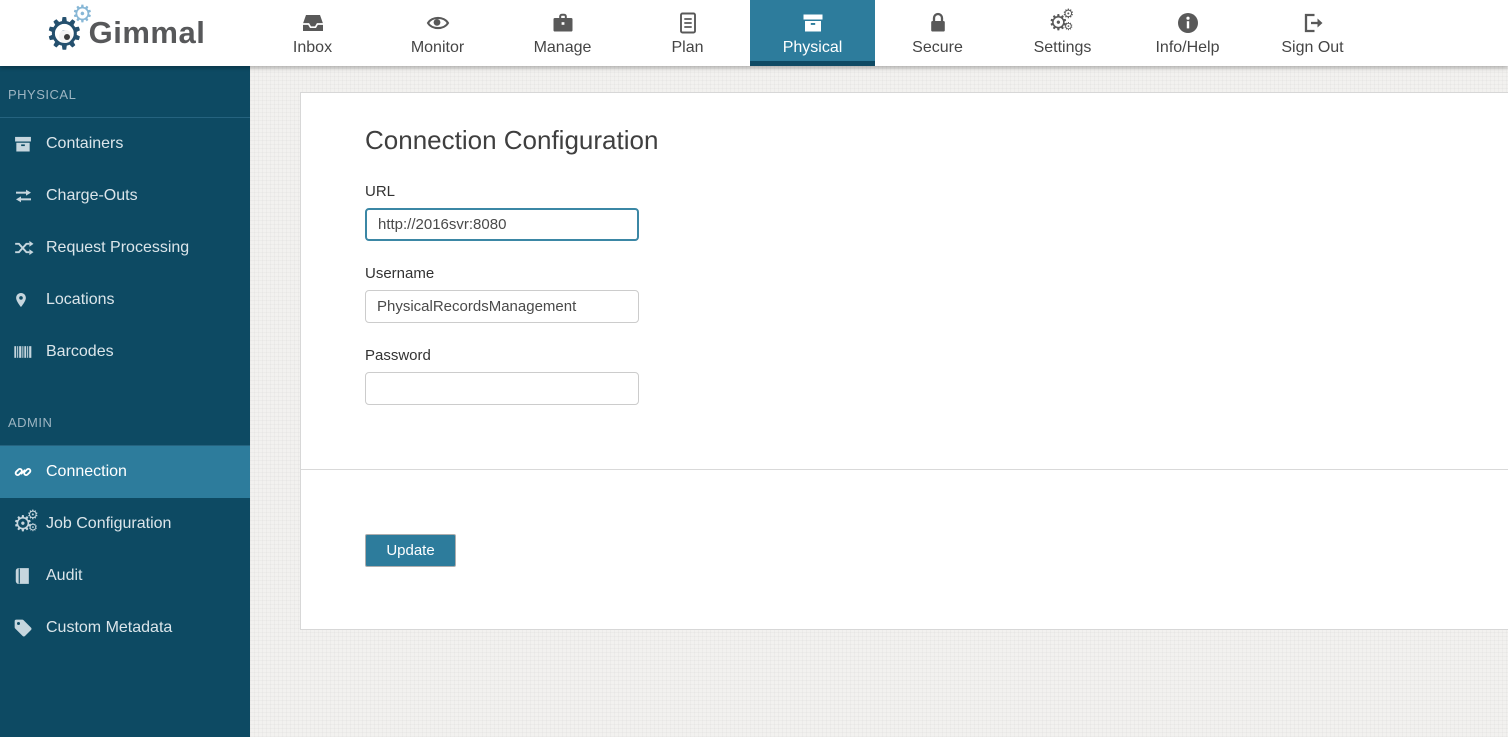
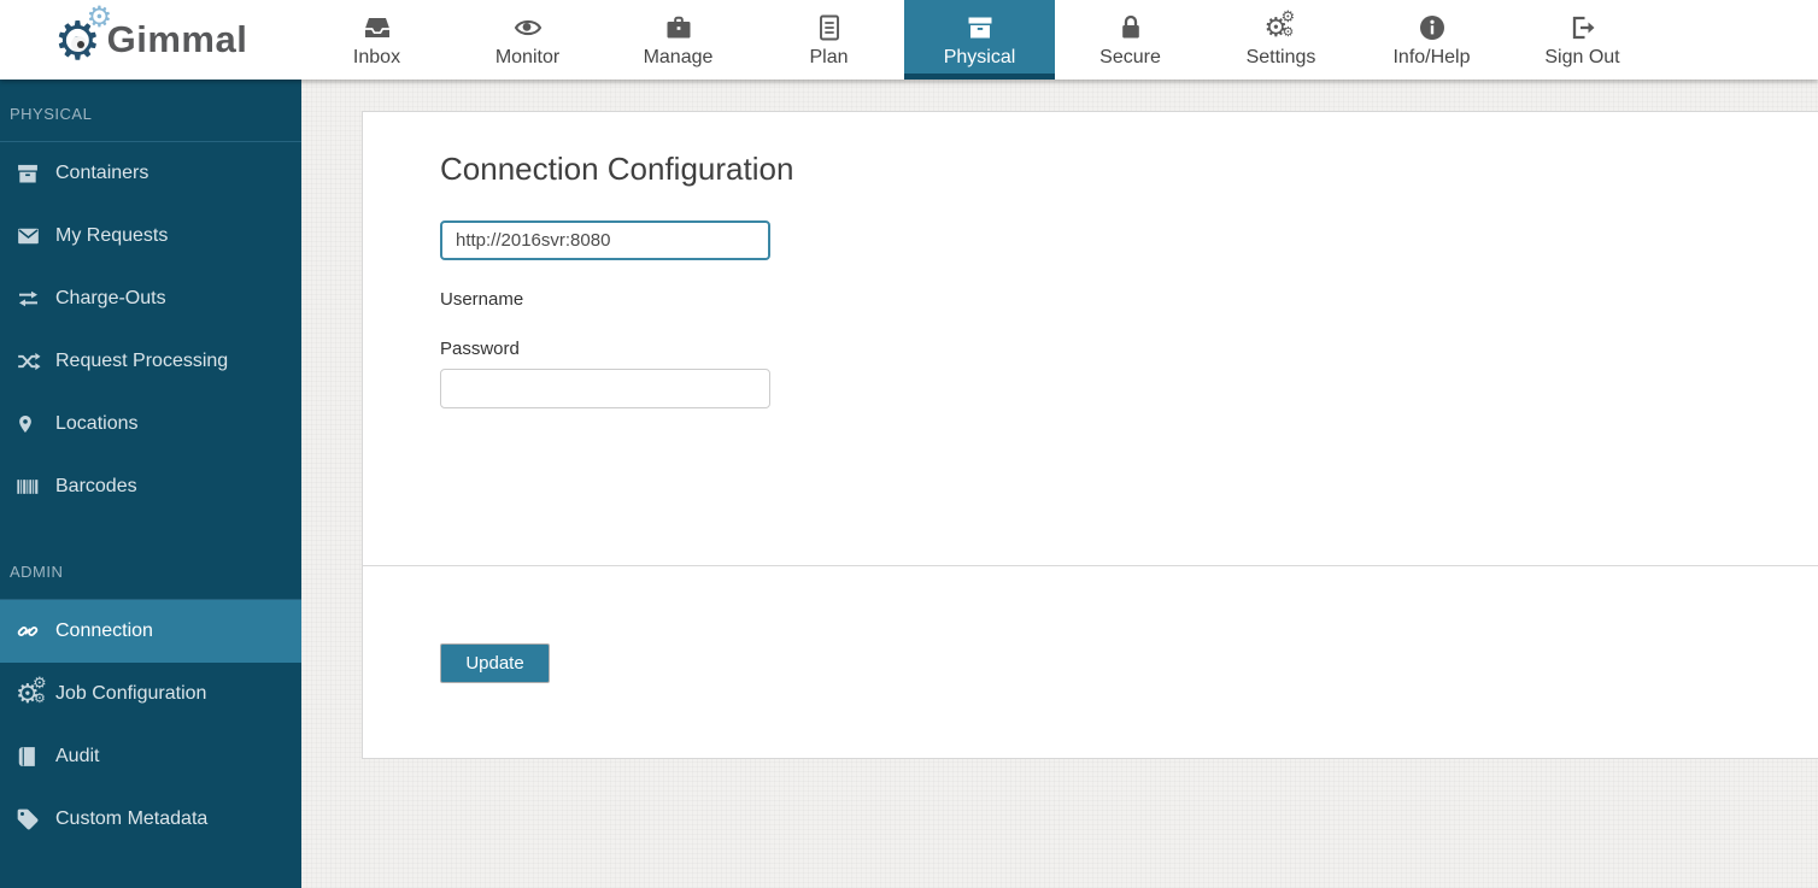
  ⚙
  Gimmal
  Inbox
  Monitor
  Manage
  Plan
  Physical
  Secure
  ⚙
  ⚙
  ⚙
  Settings
  Info/Help
  Sign Out
  PHYSICAL
  Containers
+ My Requests
  Charge-Outs
  Request Processing
  Locations
  Barcodes
  ADMIN
  Connection
  ⚙
  ⚙
  ⚙
  Job Configuration
  Audit
  Custom Metadata
  Connection Configuration
- URL
  http://2016svr:8080
  Username
- PhysicalRecordsManagement
  Password
  Update
